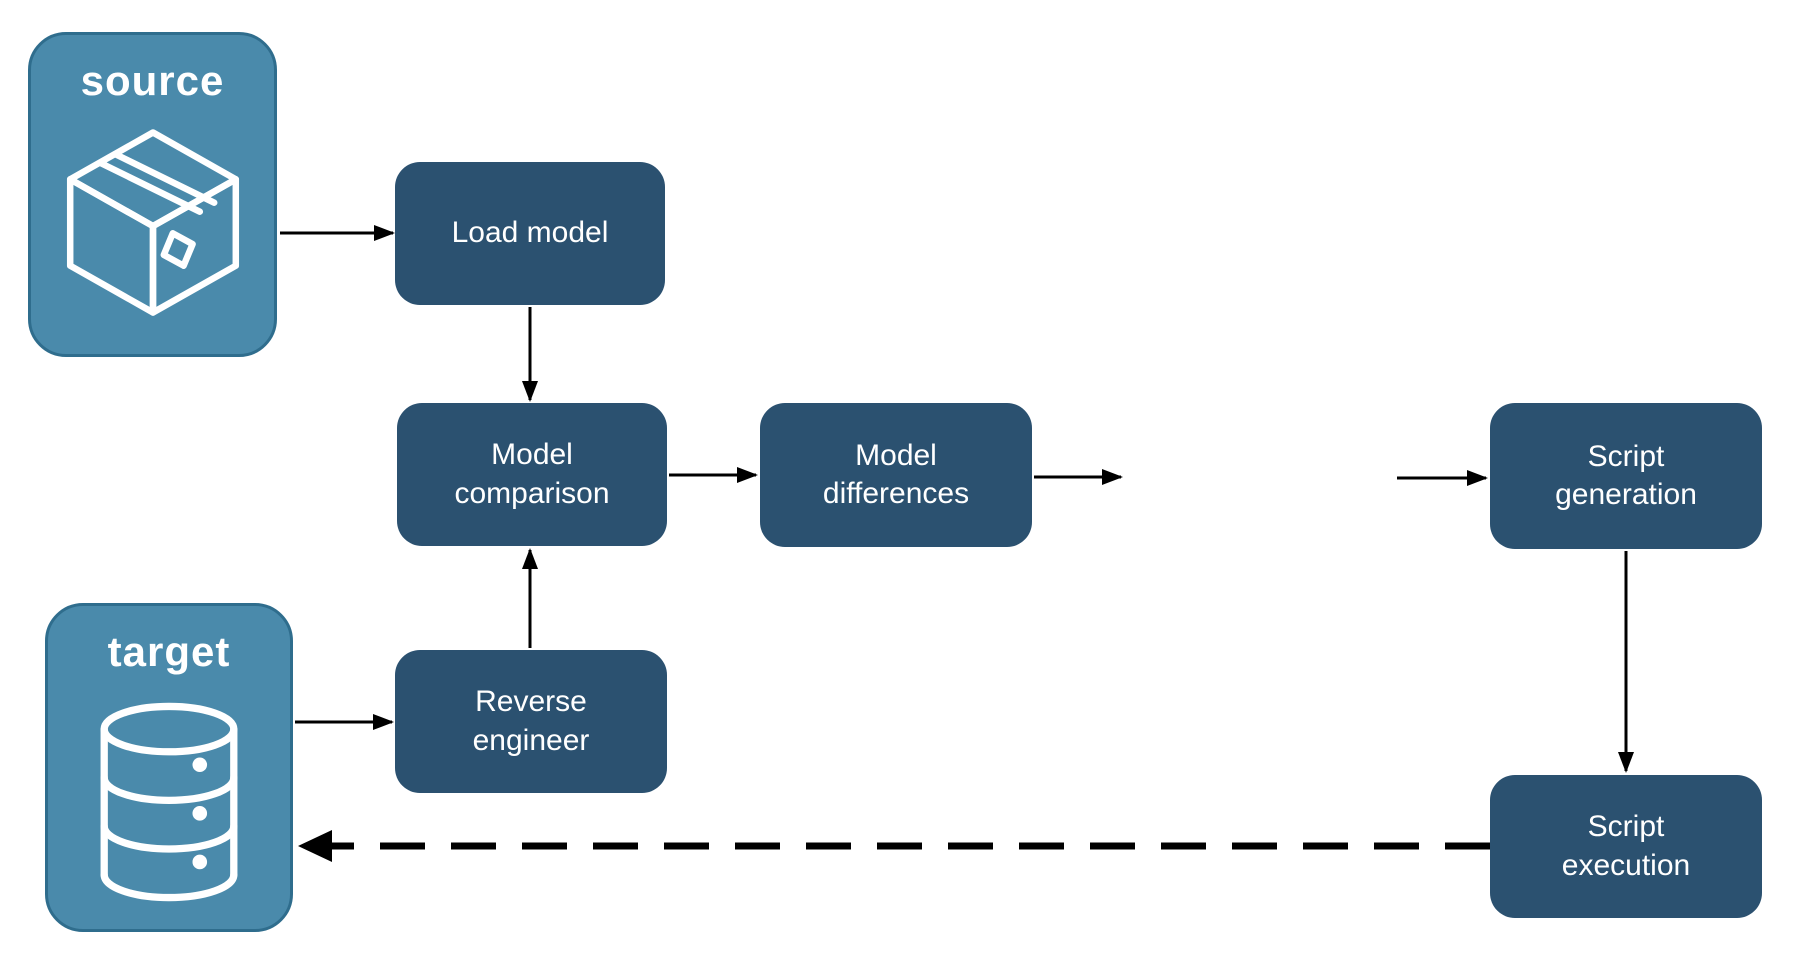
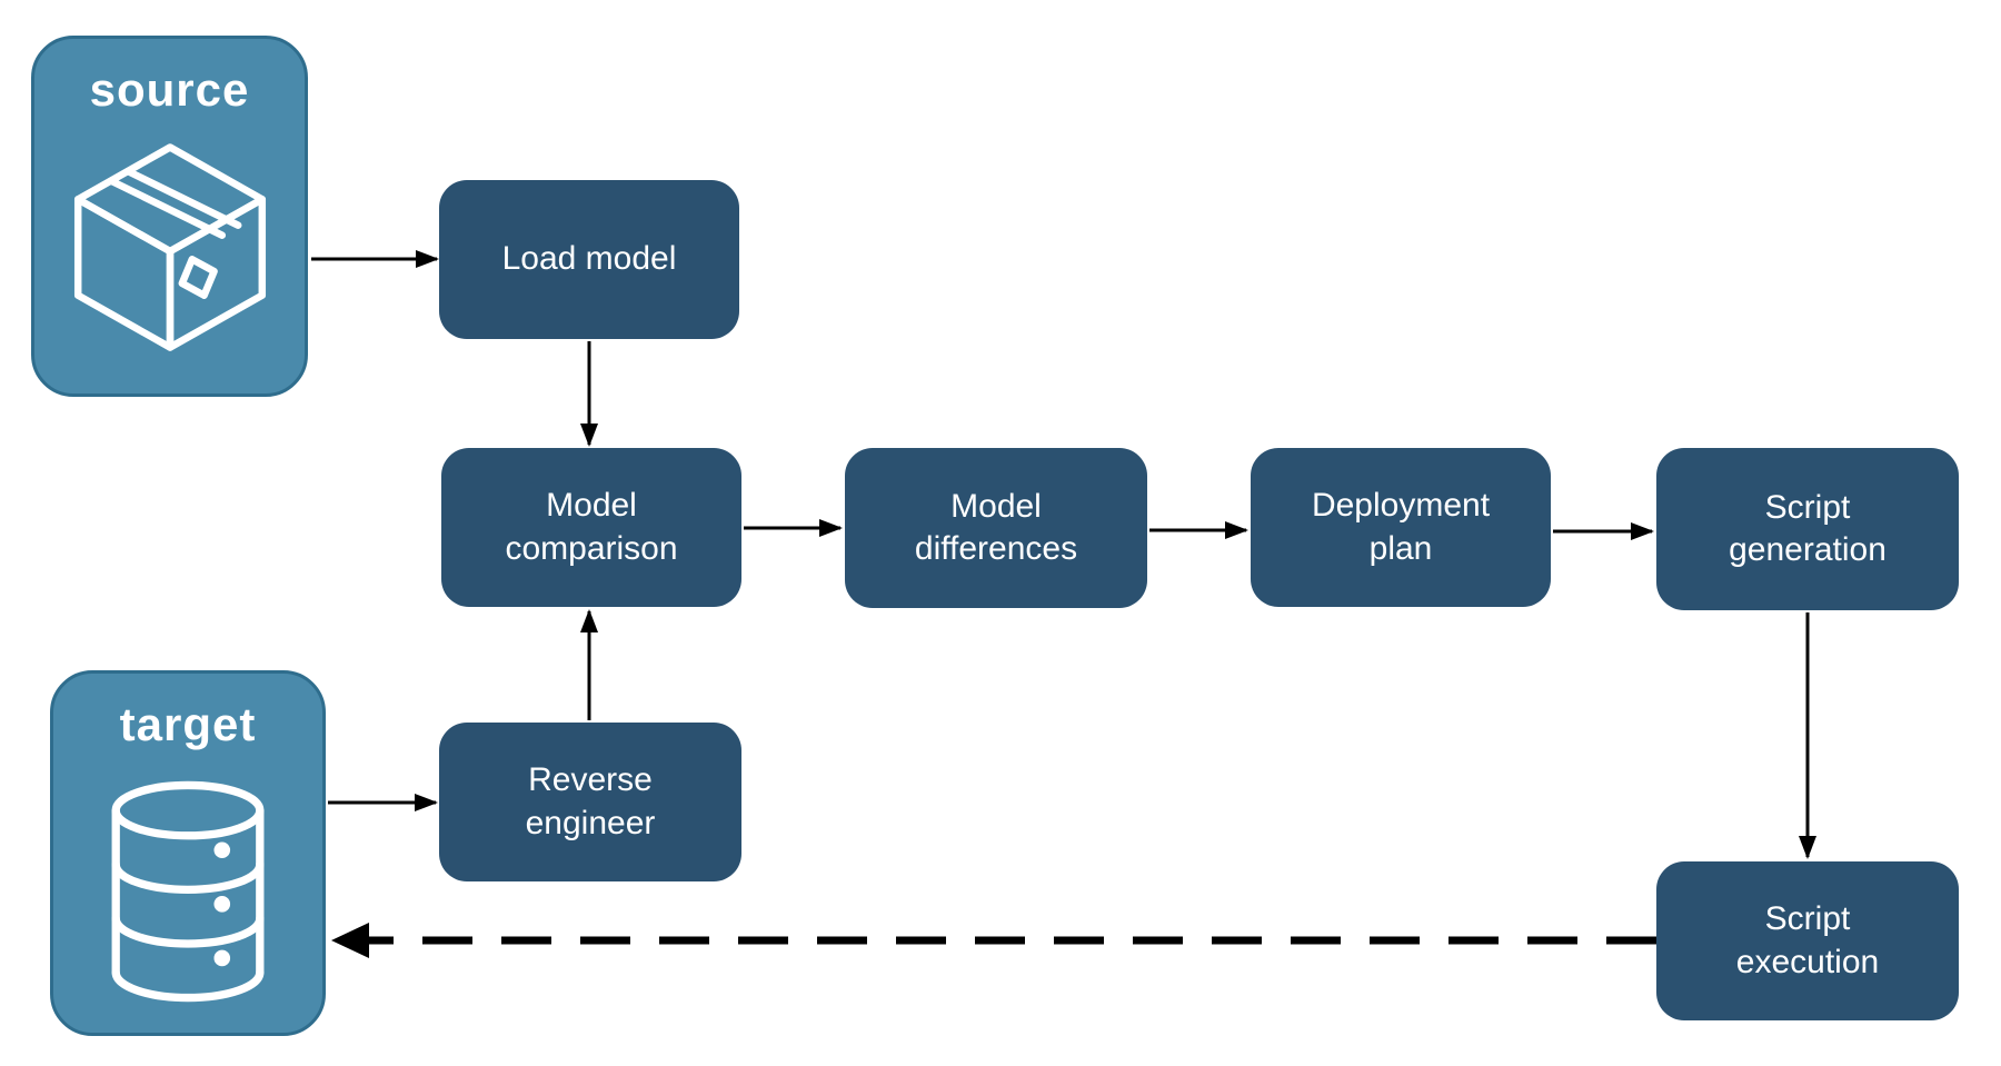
  source
  target
  Load model
  Model comparison
  Model differences
+ Deployment plan
  Script generation
  Reverse engineer
  Script execution
